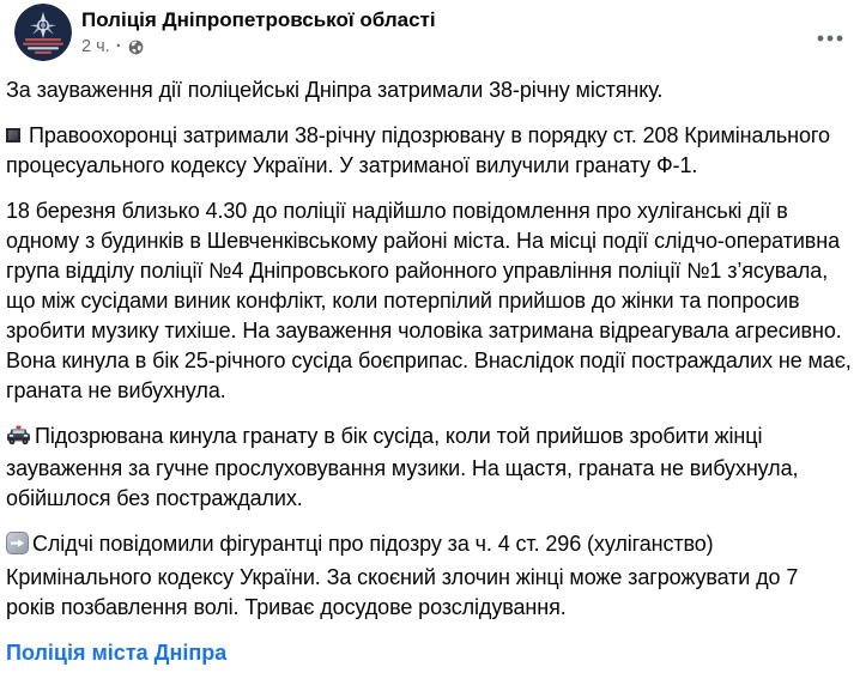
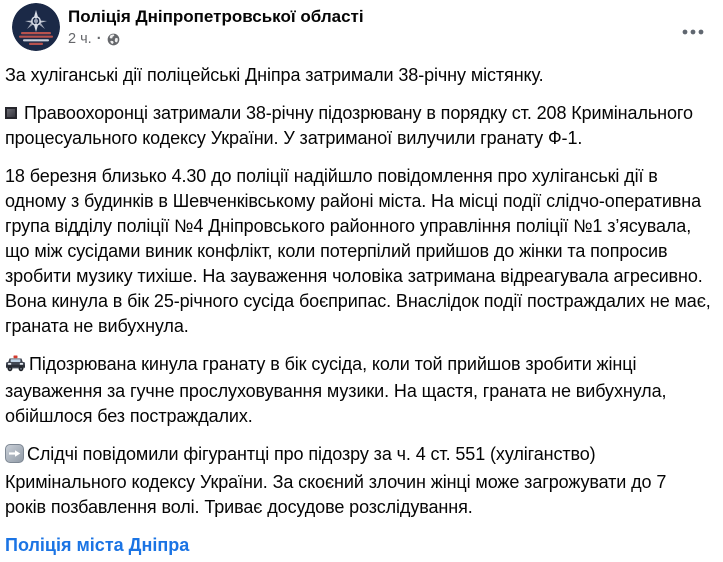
  Поліція Дніпропетровської області
  2 ч.
  ·
- За зауваження дії поліцейські Дніпра затримали 38-річну містянку.
+ За хуліганські дії поліцейські Дніпра затримали 38-річну містянку.
  Правоохоронці затримали 38-річну підозрювану в порядку ст. 208 Кримінального процесуального кодексу України. У затриманої вилучили гранату Ф-1.
  18 березня близько 4.30 до поліції надійшло повідомлення про хуліганські дії в одному з будинків в Шевченківському районі міста. На місці події слідчо-оперативна група відділу поліції №4 Дніпровського районного управління поліції №1 з’ясувала, що між сусідами виник конфлікт, коли потерпілий прийшов до жінки та попросив зробити музику тихіше. На зауваження чоловіка затримана відреагувала агресивно. Вона кинула в бік 25-річного сусіда боєприпас. Внаслідок події постраждалих не має, граната не вибухнула.
  Підозрювана кинула гранату в бік сусіда, коли той прийшов зробити жінці зауваження за гучне прослуховування музики. На щастя, граната не вибухнула, обійшлося без постраждалих.
- Слідчі повідомили фігурантці про підозру за ч. 4 ст. 296 (хуліганство) Кримінального кодексу України. За скоєний злочин жінці може загрожувати до 7 років позбавлення волі. Триває досудове розслідування.
+ Слідчі повідомили фігурантці про підозру за ч. 4 ст. 551 (хуліганство) Кримінального кодексу України. За скоєний злочин жінці може загрожувати до 7 років позбавлення волі. Триває досудове розслідування.
  Поліція міста Дніпра
